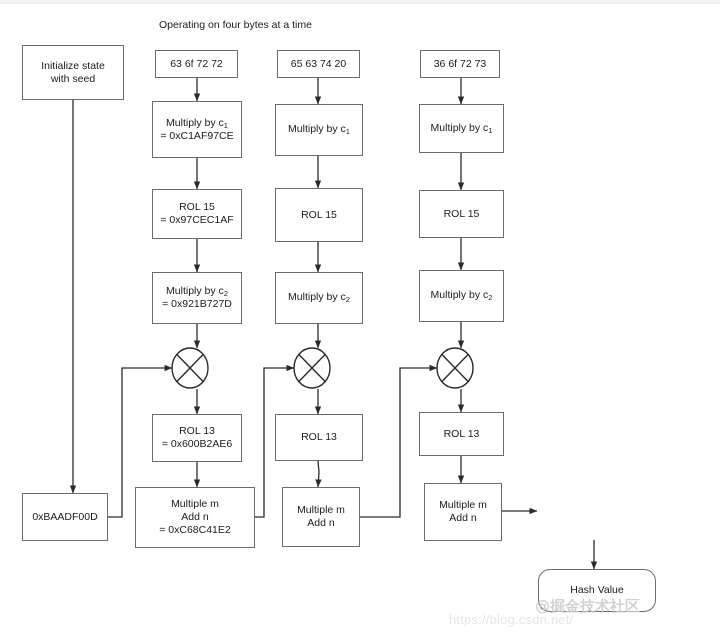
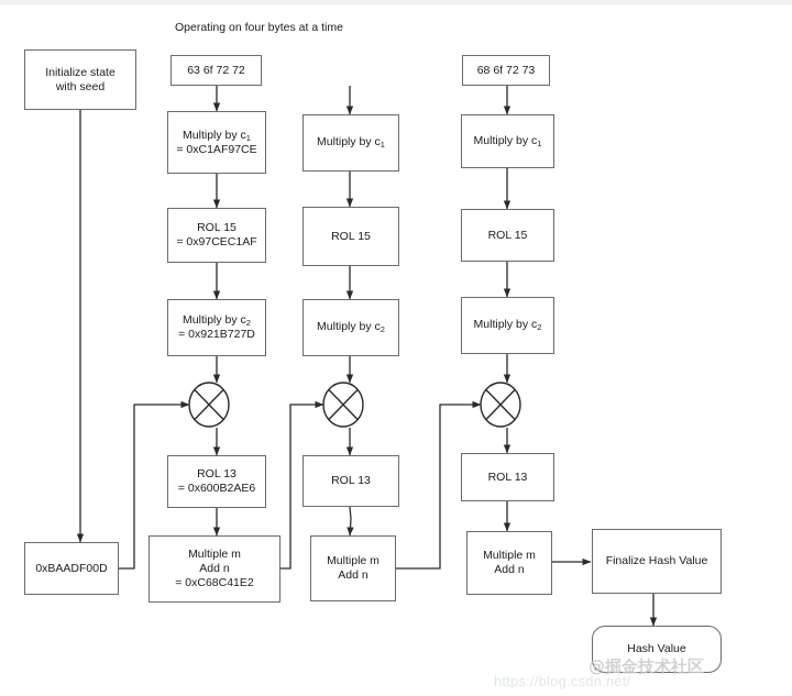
  Operating on four bytes at a time
  Initialize state
  with seed
  0xBAADF00D
  63 6f 72 72
  Multiply by c1
  = 0xC1AF97CE
  ROL 15
  = 0x97CEC1AF
  Multiply by c2
  = 0x921B727D
  ROL 13
  = 0x600B2AE6
  Multiple m
  Add n
  = 0xC68C41E2
- 65 63 74 20
  Multiply by c1
  ROL 15
  Multiply by c2
  ROL 13
  Multiple m
  Add n
- 36 6f 72 73
+ 68 6f 72 73
  Multiply by c1
  ROL 15
  Multiply by c2
  ROL 13
  Multiple m
  Add n
+ Finalize Hash Value
  Hash Value
  https://blog.csdn.net/
  @掘金技术社区
